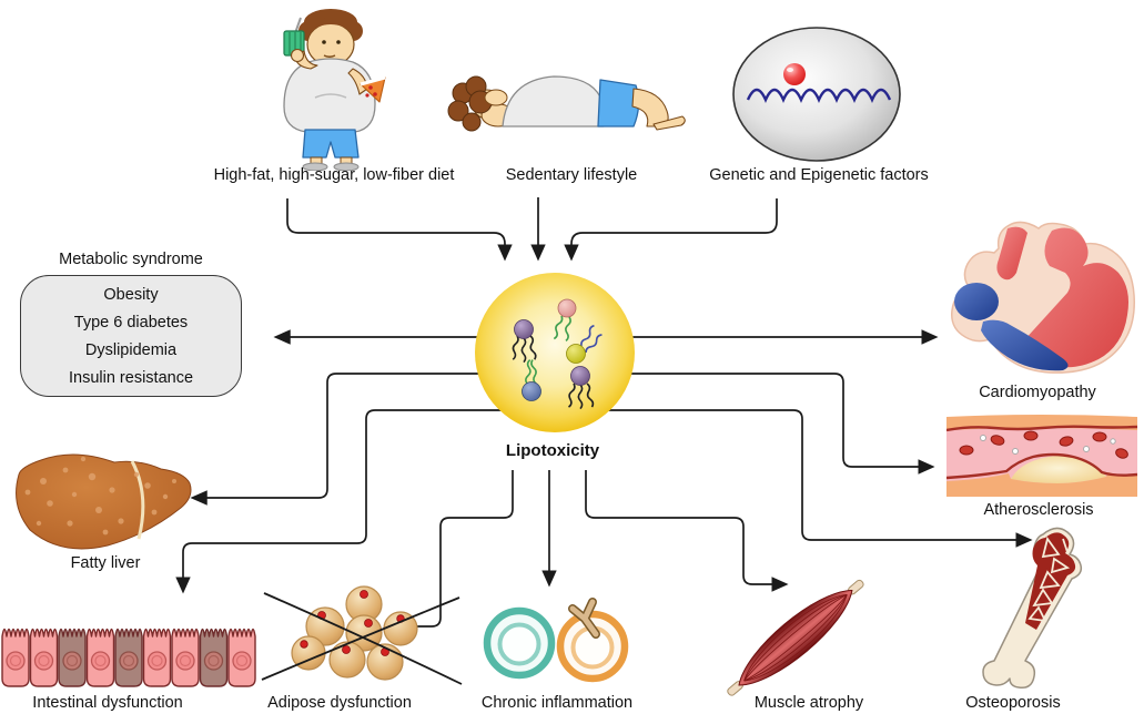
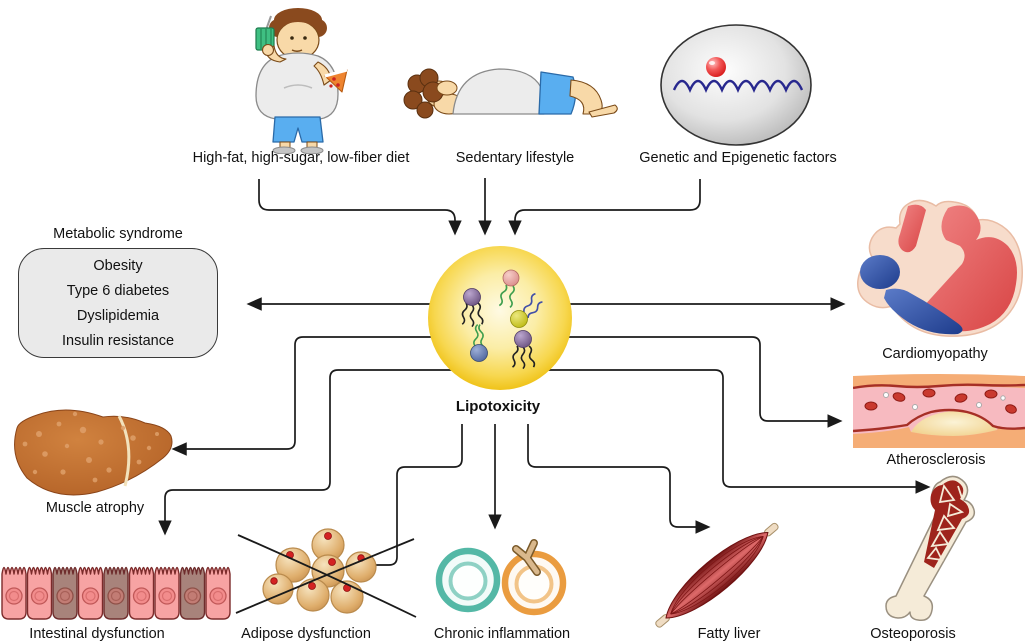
  Obesity
  Type 6 diabetes
  Dyslipidemia
  Insulin resistance
  High-fat, high-sugar, low-fiber diet
  Sedentary lifestyle
  Genetic and Epigenetic factors
  Metabolic syndrome
  Lipotoxicity
  Cardiomyopathy
  Atherosclerosis
- Fatty liver
+ Muscle atrophy
  Intestinal dysfunction
  Adipose dysfunction
  Chronic inflammation
- Muscle atrophy
+ Fatty liver
  Osteoporosis
